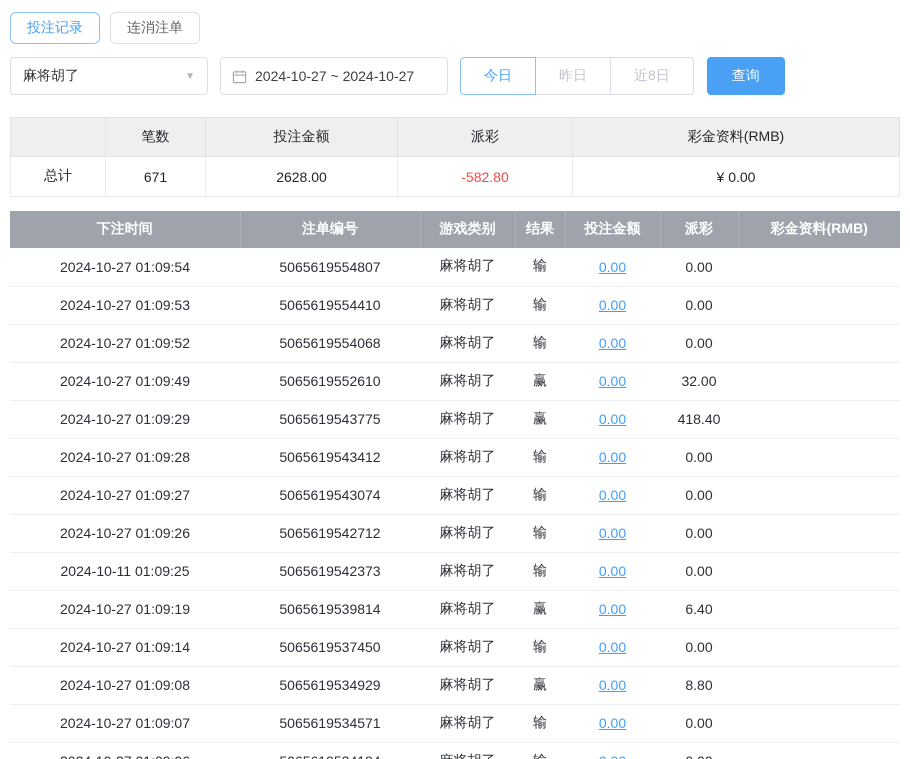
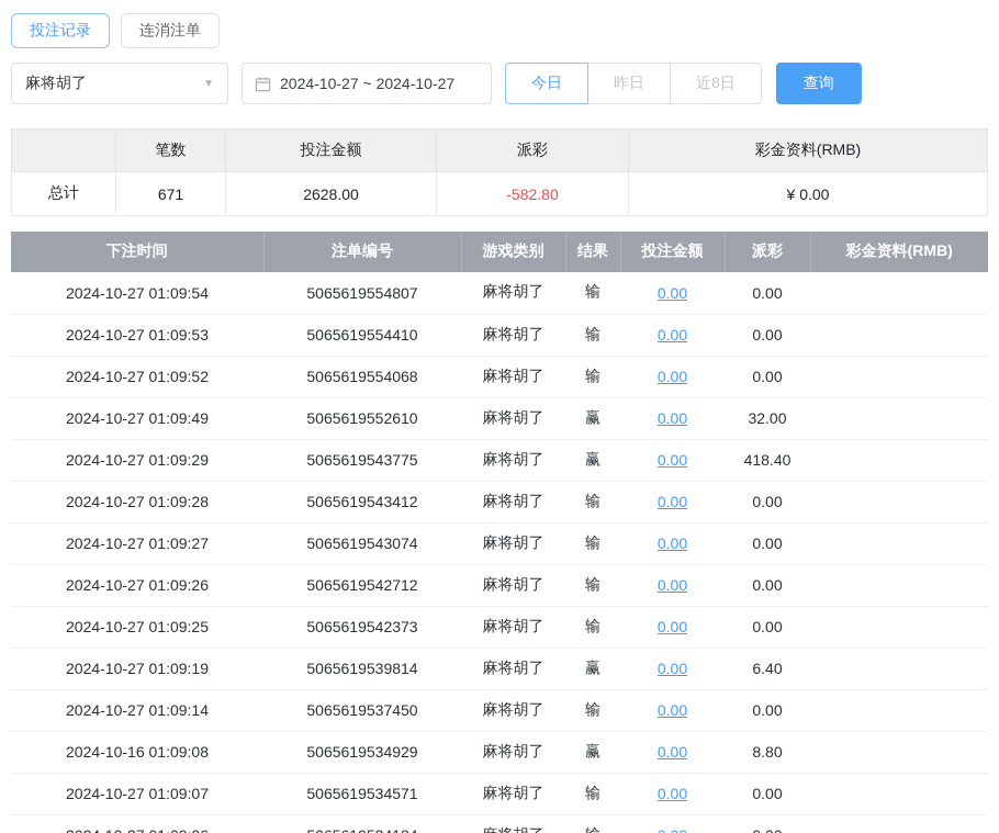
  投注记录
  连消注单
  麻将胡了
  ▼
  2024-10-27 ~ 2024-10-27
  今日
  昨日
  近8日
  查询
  	笔数	投注金额	派彩	彩金资料(RMB)
  总计	671	2628.00	-582.80	¥ 0.00
  下注时间	注单编号	游戏类别	结果	投注金额	派彩	彩金资料(RMB)
  2024-10-27 01:09:54	5065619554807	麻将胡了	输	0.00	0.00
  2024-10-27 01:09:53	5065619554410	麻将胡了	输	0.00	0.00
  2024-10-27 01:09:52	5065619554068	麻将胡了	输	0.00	0.00
  2024-10-27 01:09:49	5065619552610	麻将胡了	赢	0.00	32.00
  2024-10-27 01:09:29	5065619543775	麻将胡了	赢	0.00	418.40
  2024-10-27 01:09:28	5065619543412	麻将胡了	输	0.00	0.00
  2024-10-27 01:09:27	5065619543074	麻将胡了	输	0.00	0.00
  2024-10-27 01:09:26	5065619542712	麻将胡了	输	0.00	0.00
- 2024-10-11 01:09:25	5065619542373	麻将胡了	输	0.00	0.00
+ 2024-10-27 01:09:25	5065619542373	麻将胡了	输	0.00	0.00
  2024-10-27 01:09:19	5065619539814	麻将胡了	赢	0.00	6.40
  2024-10-27 01:09:14	5065619537450	麻将胡了	输	0.00	0.00
- 2024-10-27 01:09:08	5065619534929	麻将胡了	赢	0.00	8.80
+ 2024-10-16 01:09:08	5065619534929	麻将胡了	赢	0.00	8.80
  2024-10-27 01:09:07	5065619534571	麻将胡了	输	0.00	0.00
